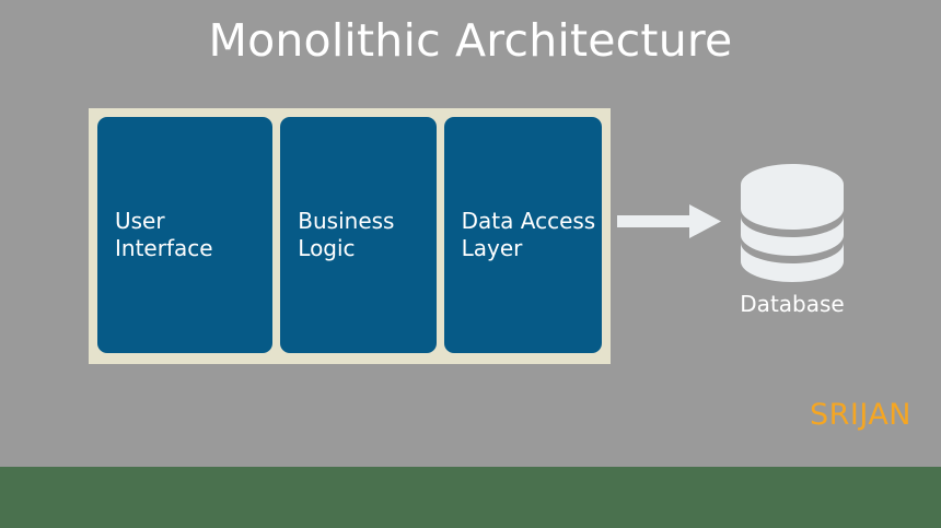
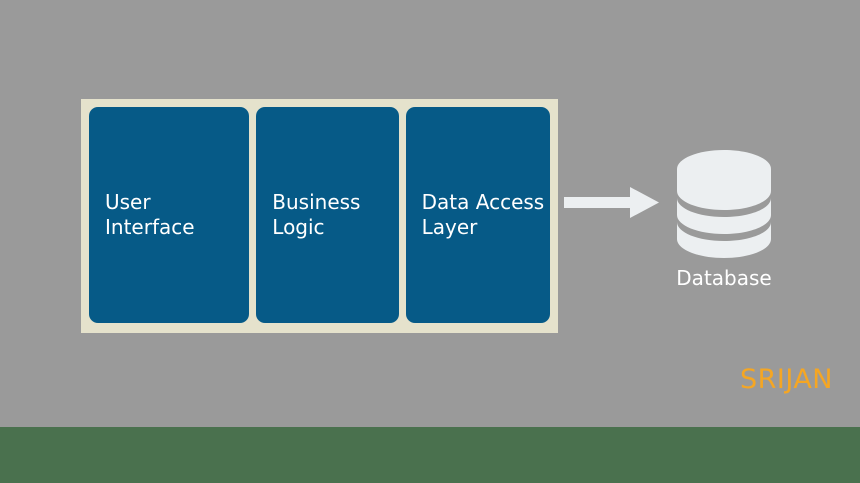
- Monolithic Architecture
  User
  Interface
  Business
  Logic
  Data Access
  Layer
  Database
  SRIJAN
